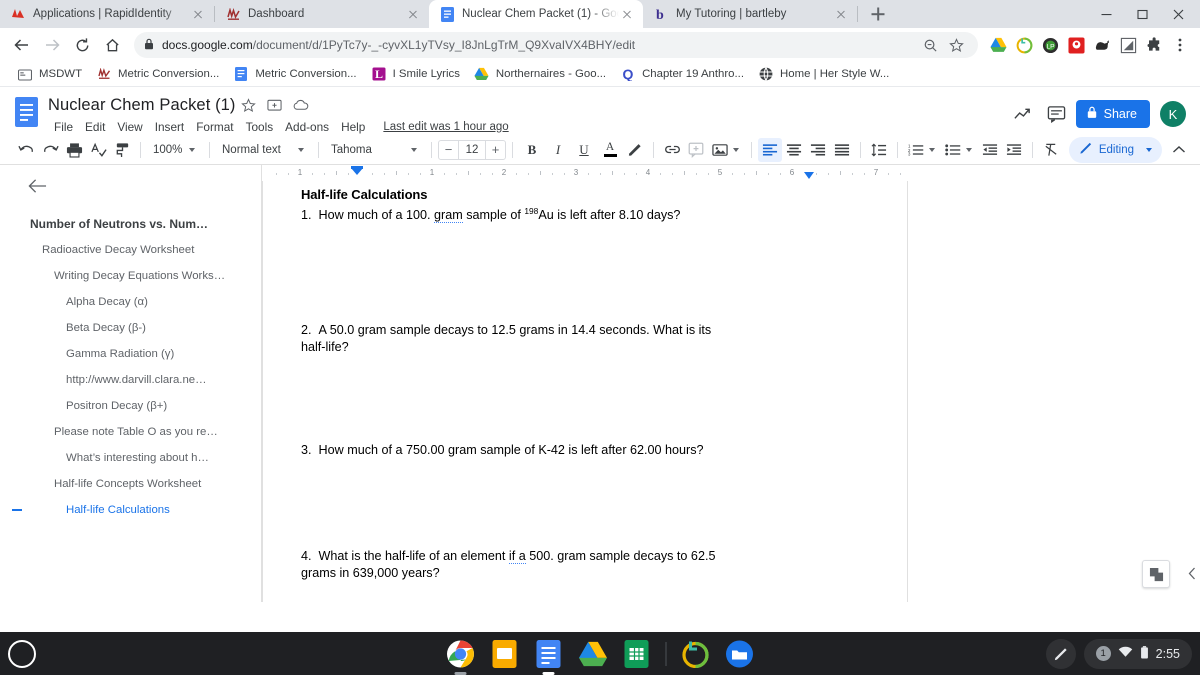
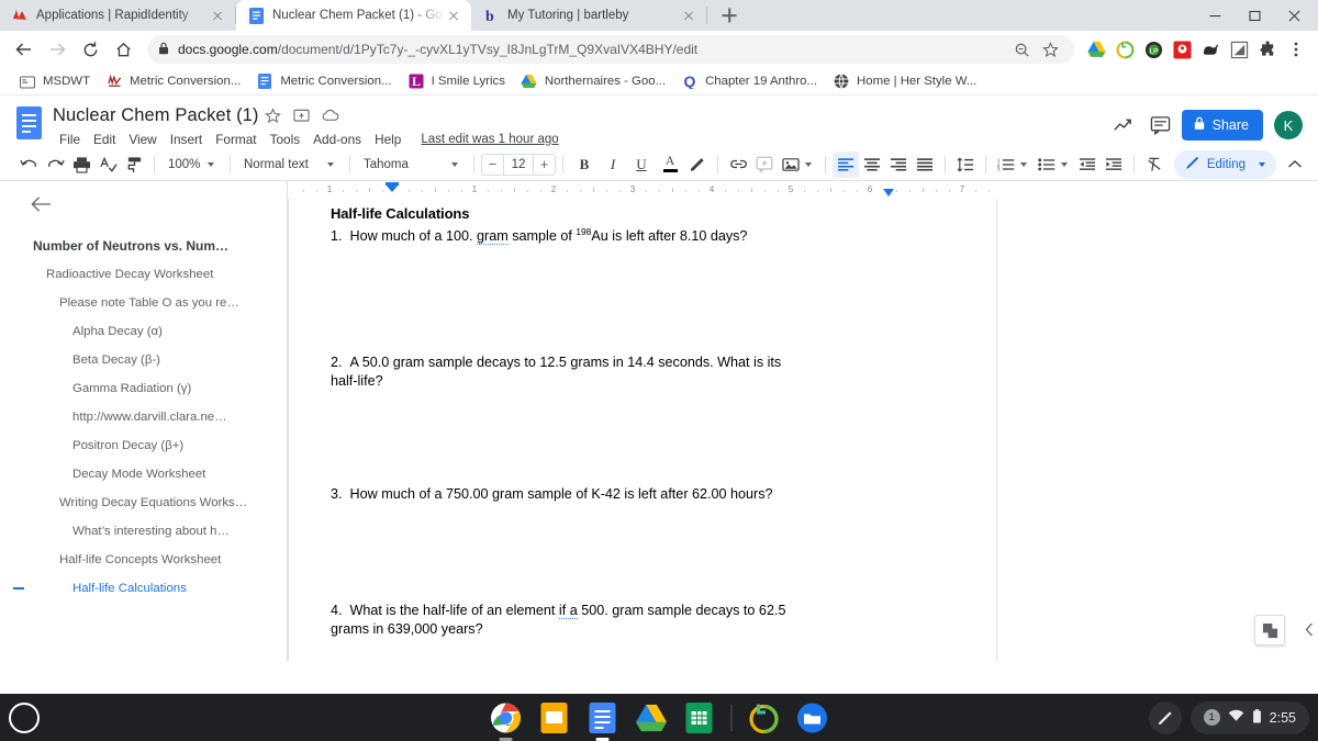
  Applications | RapidIdentity
- Dashboard
  Nuclear Chem Packet (1) - Go
  b
  My Tutoring | bartleby
  docs.google.com
  /document/d/1PyTc7y-_-cyvXL1yTVsy_I8JnLgTrM_Q9XvaIVX4BHY/edit
  MSDWT
  Metric Conversion...
  Metric Conversion...
  L
  I Smile Lyrics
  Northernaires - Goo...
  Q
  Chapter 19 Anthro...
  Home | Her Style W...
  Nuclear Chem Packet (1)
  File
  Edit
  View
  Insert
  Format
  Tools
  Add-ons
  Help
  Last edit was 1 hour ago
  Share
  K
  100%
  Normal text
  Tahoma
  −
  12
  +
  B
  I
  U
  A
  Editing
  Number of Neutrons vs. Num…
  Radioactive Decay Worksheet
- Writing Decay Equations Works…
+ Please note Table O as you re…
  Alpha Decay (α)
  Beta Decay (β-)
  Gamma Radiation (γ)
  http://www.darvill.clara.ne…
  Positron Decay (β+)
+ Decay Mode Worksheet
- Please note Table O as you re…
+ Writing Decay Equations Works…
  What’s interesting about h…
  Half-life Concepts Worksheet
  Half-life Calculations
  1
  1
  2
  3
  4
  5
  6
  7
  Half-life Calculations
  1. How much of a 100. gram sample of 198Au is left after 8.10 days?
  2. A 50.0 gram sample decays to 12.5 grams in 14.4 seconds. What is its
  half-life?
  3. How much of a 750.00 gram sample of K-42 is left after 62.00 hours?
  4. What is the half-life of an element if a 500. gram sample decays to 62.5
  grams in 639,000 years?
  1
  2:55
